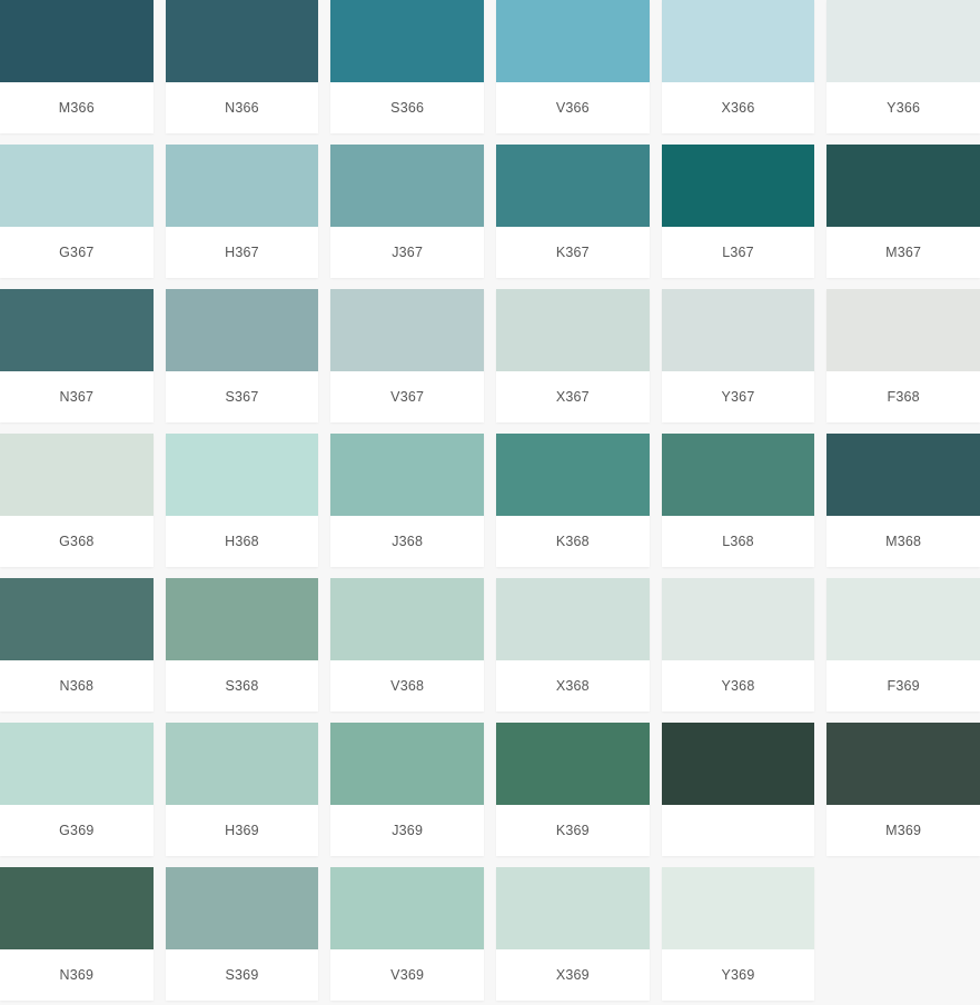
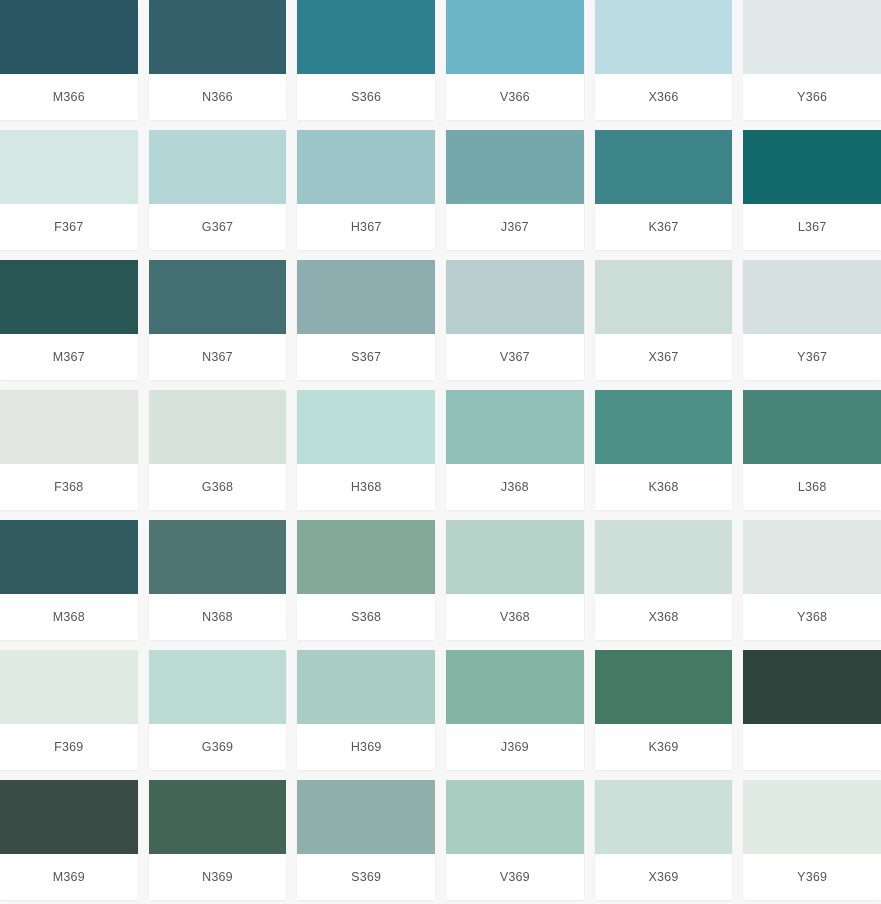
  M366
  N366
  S366
  V366
  X366
  Y366
+ F367
  G367
  H367
  J367
  K367
  L367
  M367
  N367
  S367
  V367
  X367
  Y367
  F368
  G368
  H368
  J368
  K368
  L368
  M368
  N368
  S368
  V368
  X368
  Y368
  F369
  G369
  H369
  J369
  K369
  M369
  N369
  S369
  V369
  X369
  Y369
